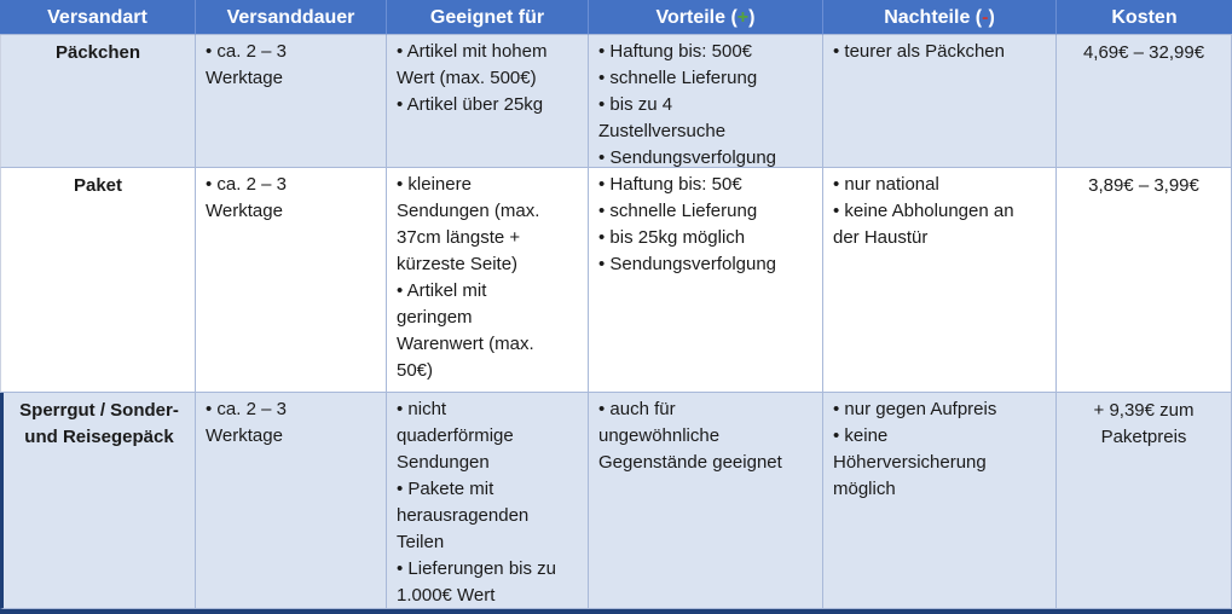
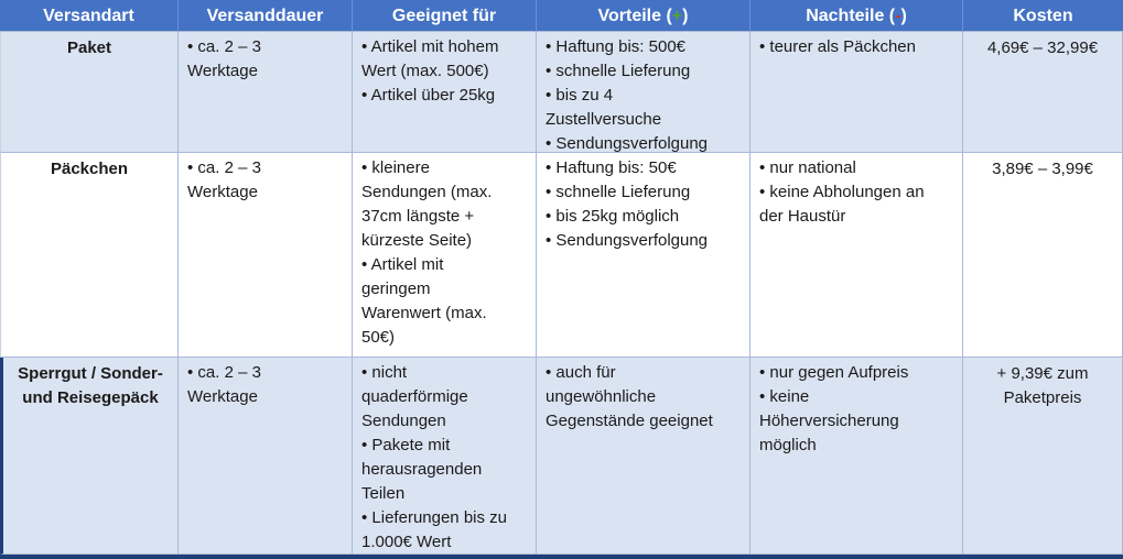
  Versandart
  Versanddauer
  Geeignet für
  Vorteile (
  +
  )
  Nachteile (
  -
  )
  Kosten
- Päckchen
+ Paket
  • ca. 2 – 3 Werktage
  • Artikel mit hohem Wert (max. 500€)
  • Artikel über 25kg
  • Haftung bis: 500€
  • schnelle Lieferung
  • bis zu 4 Zustellversuche
  • Sendungsverfolgung
  • teurer als Päckchen
  4,69€ – 32,99€
- Paket
+ Päckchen
  • ca. 2 – 3 Werktage
  • kleinere Sendungen (max. 37cm längste + kürzeste Seite)
  • Artikel mit geringem Warenwert (max. 50€)
  • Haftung bis: 50€
  • schnelle Lieferung
  • bis 25kg möglich
  • Sendungsverfolgung
  • nur national
  • keine Abholungen an der Haustür
  3,89€ – 3,99€
  Sperrgut / Sonder- und Reisegepäck
  • ca. 2 – 3 Werktage
  • nicht quaderförmige Sendungen
  • Pakete mit herausragenden Teilen
  • Lieferungen bis zu 1.000€ Wert
  • auch für ungewöhnliche Gegenstände geeignet
  • nur gegen Aufpreis
  • keine Höherversicherung möglich
  + 9,39€ zum Paketpreis
